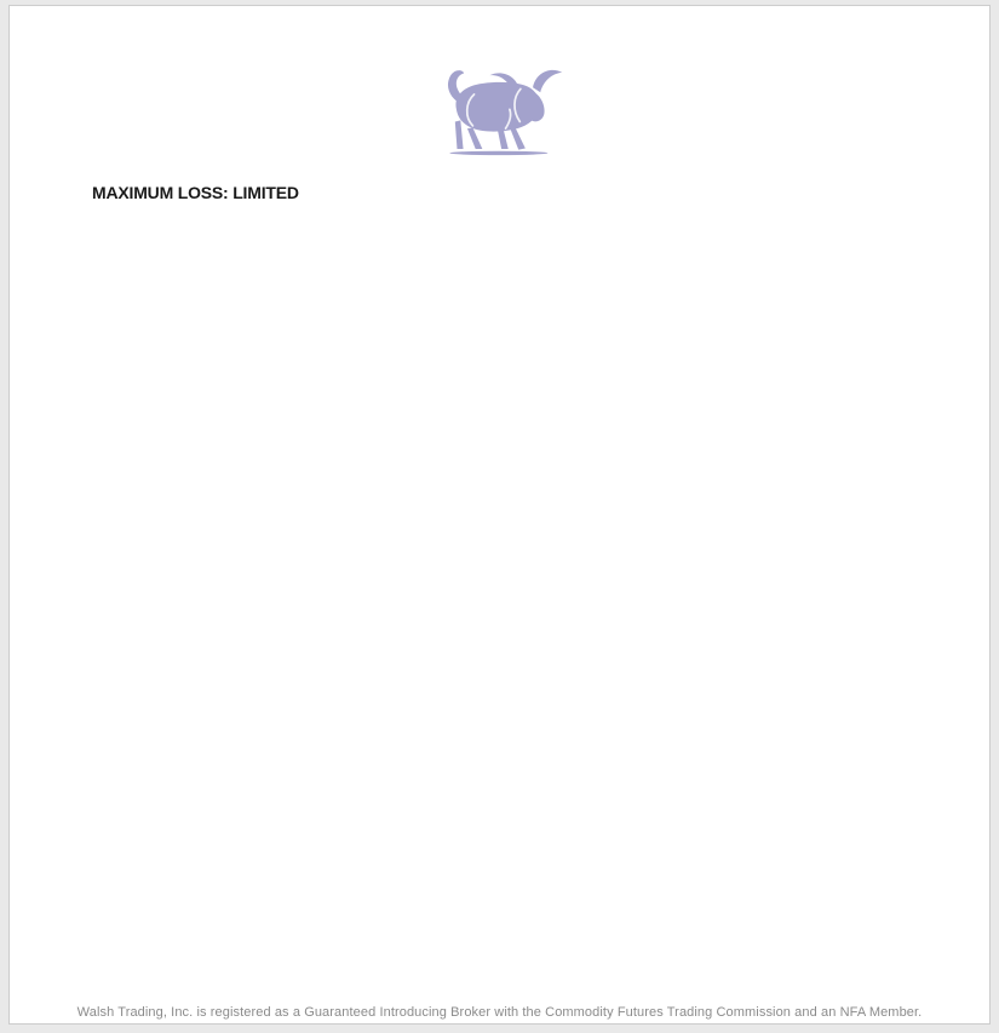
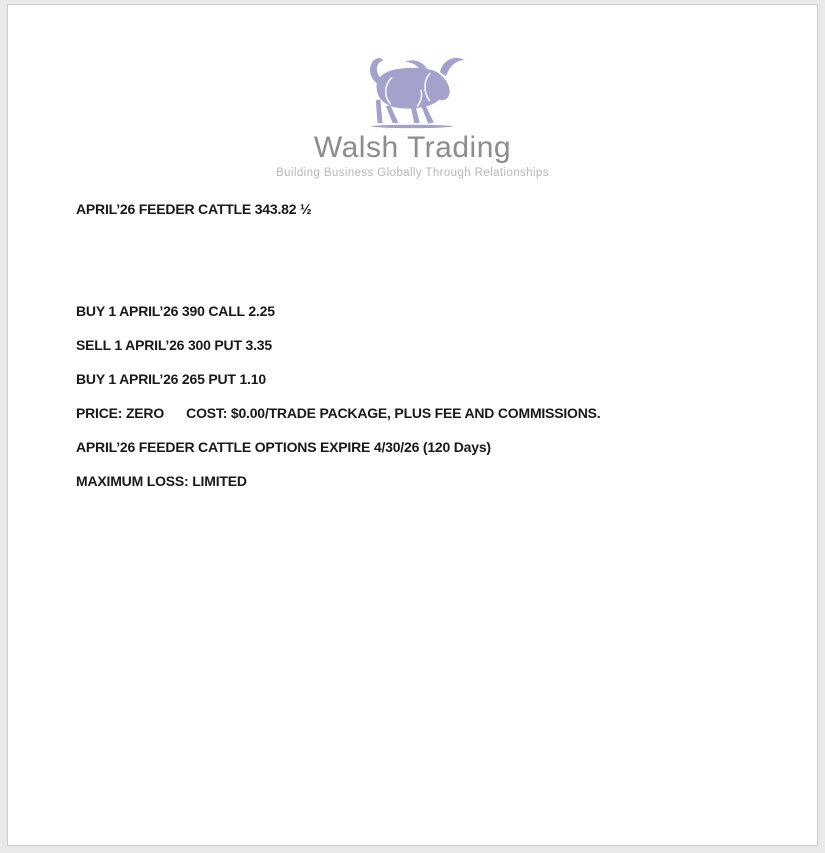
+ Walsh Trading
+ Building Business Globally Through Relationships
+ APRIL’26 FEEDER CATTLE 343.82 ½
+ BUY 1 APRIL’26 390 CALL 2.25
+ SELL 1 APRIL’26 300 PUT 3.35
+ BUY 1 APRIL’26 265 PUT 1.10
+ PRICE: ZERO COST: $0.00/TRADE PACKAGE, PLUS FEE AND COMMISSIONS.
+ APRIL’26 FEEDER CATTLE OPTIONS EXPIRE 4/30/26 (120 Days)
  MAXIMUM LOSS: LIMITED
- Walsh Trading, Inc. is registered as a Guaranteed Introducing Broker with the Commodity Futures Trading Commission and an NFA Member.
